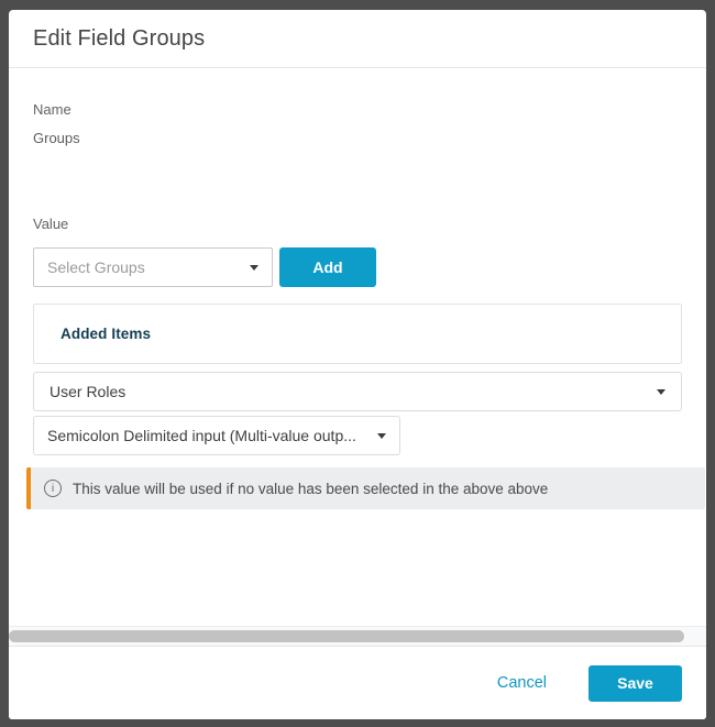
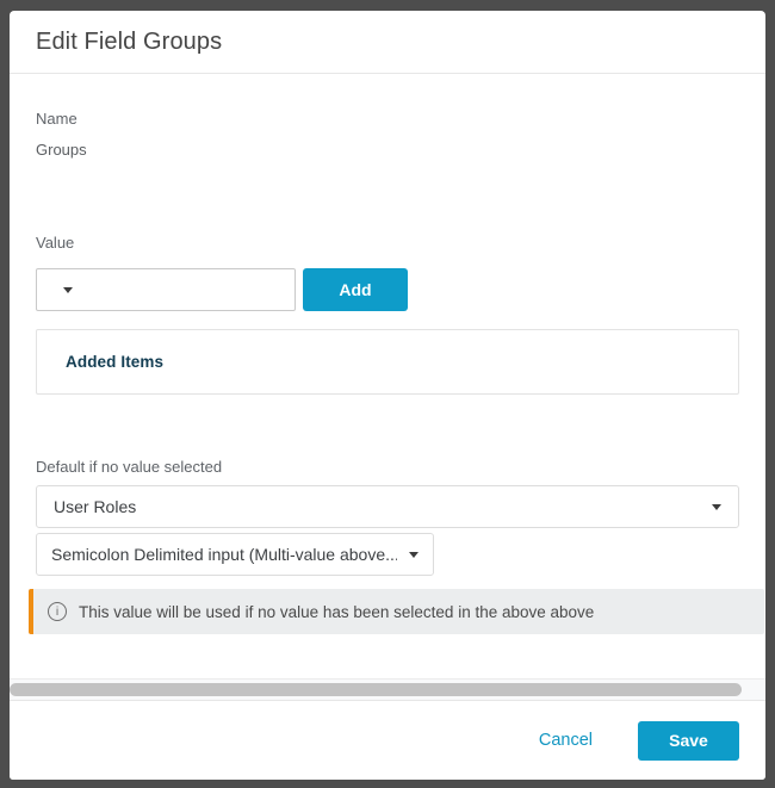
  Edit Field Groups
  Name
  Groups
  Value
- Select Groups
  Add
  Added Items
+ Default if no value selected
  User Roles
- Semicolon Delimited input (Multi-value outp...
+ Semicolon Delimited input (Multi-value above...
  i
  This value will be used if no value has been selected in the above above
  Cancel
  Save
